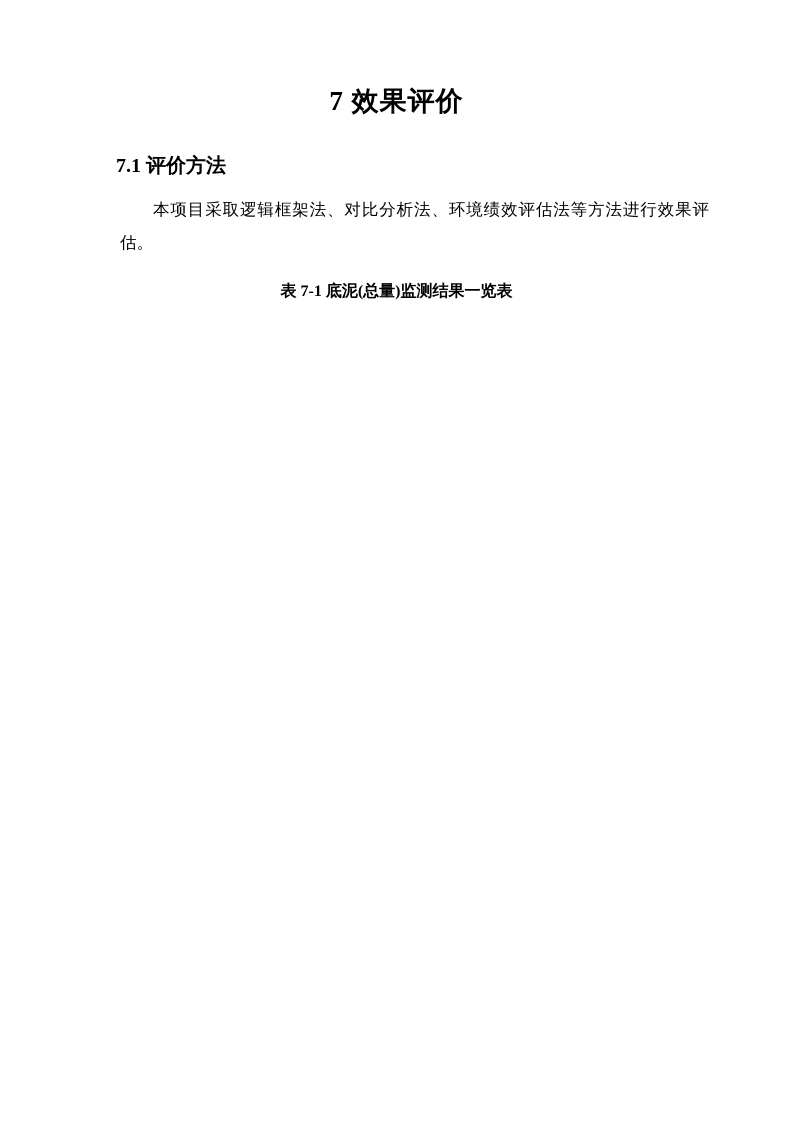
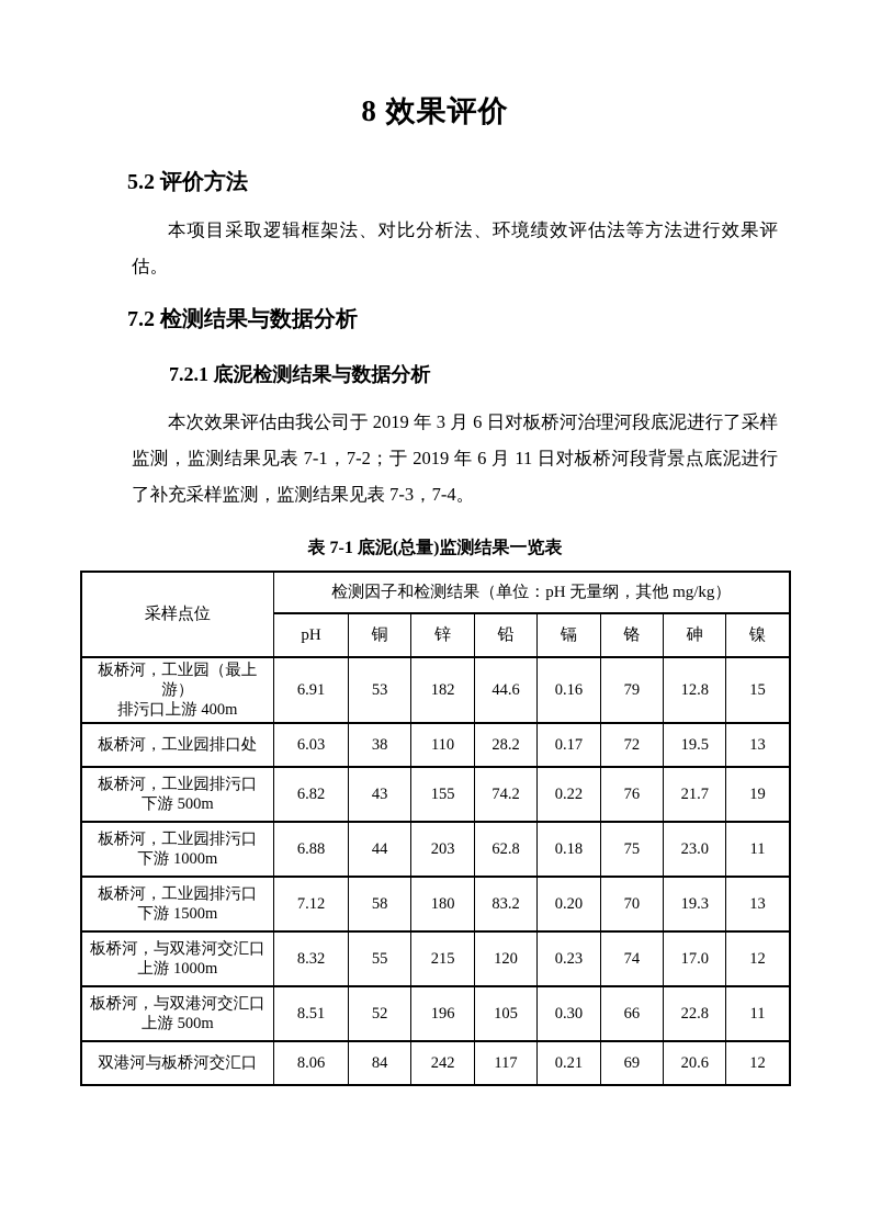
- 7 效果评价
+ 8 效果评价
- 7.1 评价方法
+ 5.2 评价方法
  本项目采取逻辑框架法、对比分析法、环境绩效评估法等方法进行效果评估。
+ 7.2 检测结果与数据分析
+ 7.2.1 底泥检测结果与数据分析
+ 本次效果评估由我公司于 2019 年 3 月 6 日对板桥河治理河段底泥进行了采样监测，监测结果见表 7-1，7-2；于 2019 年 6 月 11 日对板桥河段背景点底泥进行了补充采样监测，监测结果见表 7-3，7-4。
  表 7-1 底泥(总量)监测结果一览表
+ 采样点位	检测因子和检测结果（单位：pH 无量纲，其他 mg/kg）
+ pH	铜	锌	铅	镉	铬	砷	镍
+ 板桥河，工业园（最上游） 排污口上游 400m	6.91	53	182	44.6	0.16	79	12.8	15
+ 板桥河，工业园排口处	6.03	38	110	28.2	0.17	72	19.5	13
+ 板桥河，工业园排污口 下游 500m	6.82	43	155	74.2	0.22	76	21.7	19
+ 板桥河，工业园排污口 下游 1000m	6.88	44	203	62.8	0.18	75	23.0	11
+ 板桥河，工业园排污口 下游 1500m	7.12	58	180	83.2	0.20	70	19.3	13
+ 板桥河，与双港河交汇口 上游 1000m	8.32	55	215	120	0.23	74	17.0	12
+ 板桥河，与双港河交汇口 上游 500m	8.51	52	196	105	0.30	66	22.8	11
+ 双港河与板桥河交汇口	8.06	84	242	117	0.21	69	20.6	12
